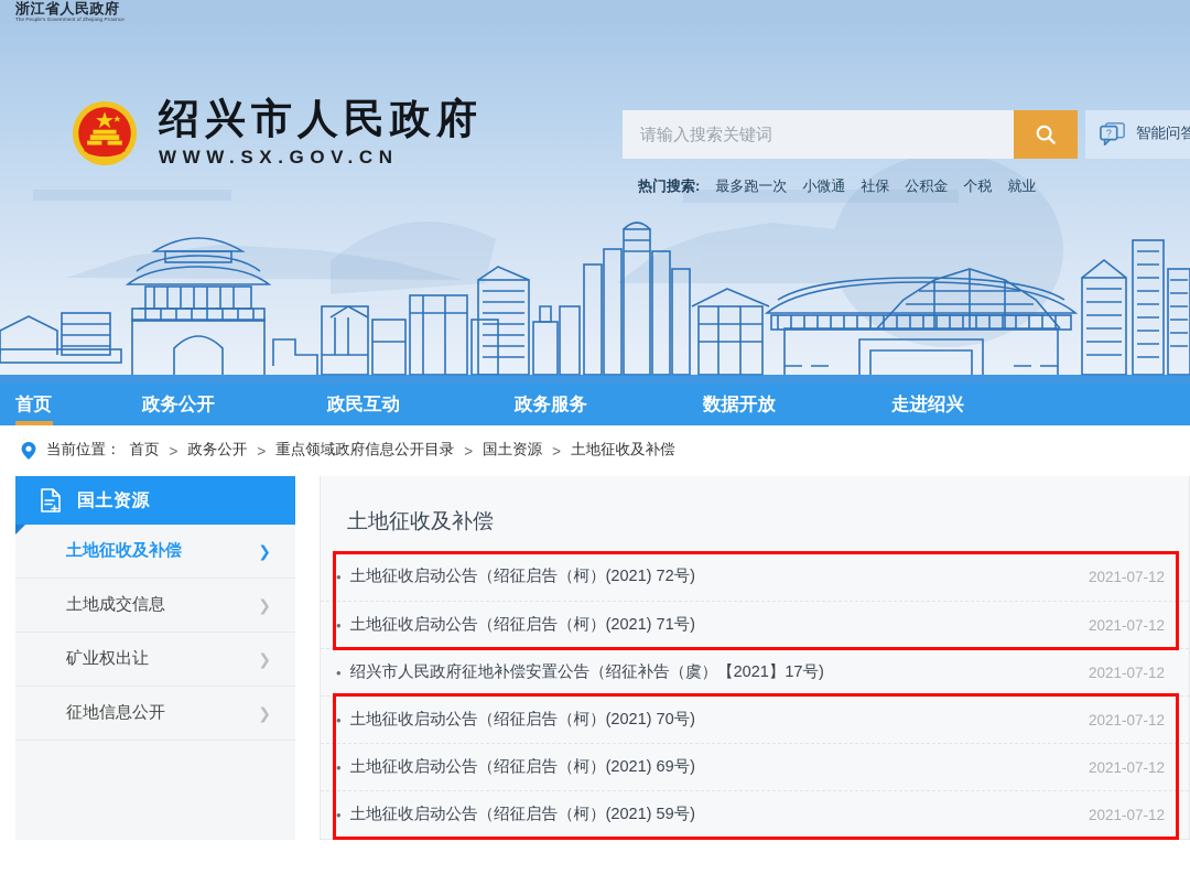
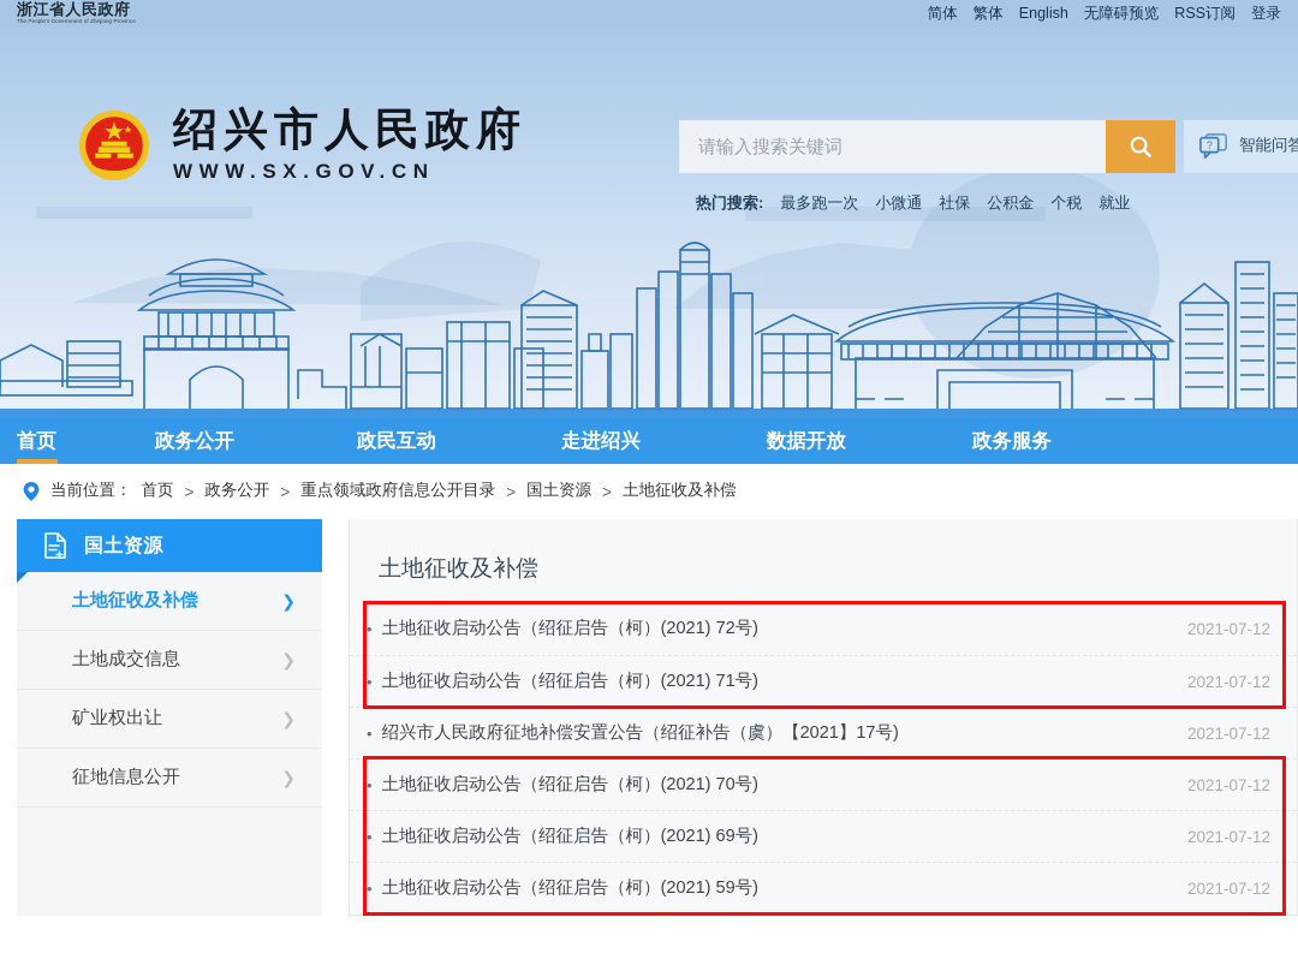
  浙江省人民政府
+ 简体
+ 繁体
+ English
+ 无障碍预览
+ RSS订阅
+ 登录
  绍兴市人民政府
  WWW.SX.GOV.CN
  请输入搜索关键词
  热门搜索:
  最多跑一次
  小微通
  社保
  公积金
  个税
  就业
  ?
  智能问答
  首页
  政务公开
  政民互动
- 政务服务
+ 走进绍兴
  数据开放
- 走进绍兴
+ 政务服务
  当前位置：
  首页
  >
  政务公开
  >
  重点领域政府信息公开目录
  >
  国土资源
  >
  土地征收及补偿
  国土资源
  土地征收及补偿
  ❯
  土地成交信息
  ❯
  矿业权出让
  ❯
  征地信息公开
  ❯
  土地征收及补偿
  •
  土地征收启动公告（绍征启告（柯）(2021) 72号)
  2021-07-12
  •
  土地征收启动公告（绍征启告（柯）(2021) 71号)
  2021-07-12
  •
  绍兴市人民政府征地补偿安置公告（绍征补告（虞）【2021】17号)
  2021-07-12
  •
  土地征收启动公告（绍征启告（柯）(2021) 70号)
  2021-07-12
  •
  土地征收启动公告（绍征启告（柯）(2021) 69号)
  2021-07-12
  •
  土地征收启动公告（绍征启告（柯）(2021) 59号)
  2021-07-12
